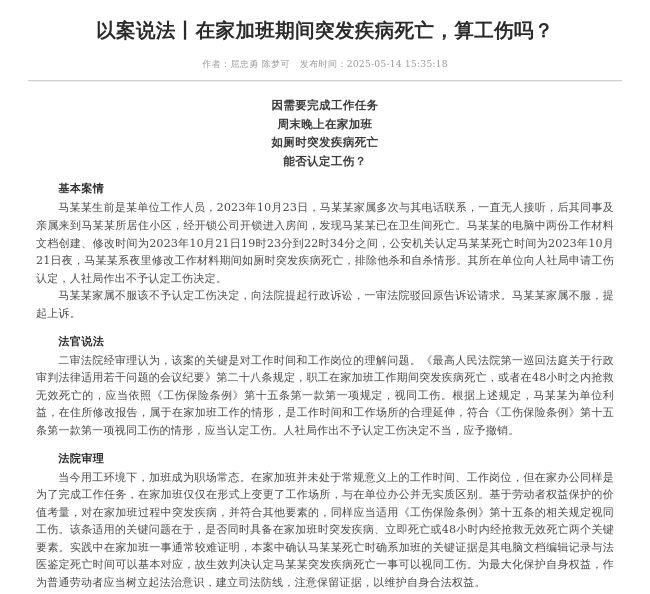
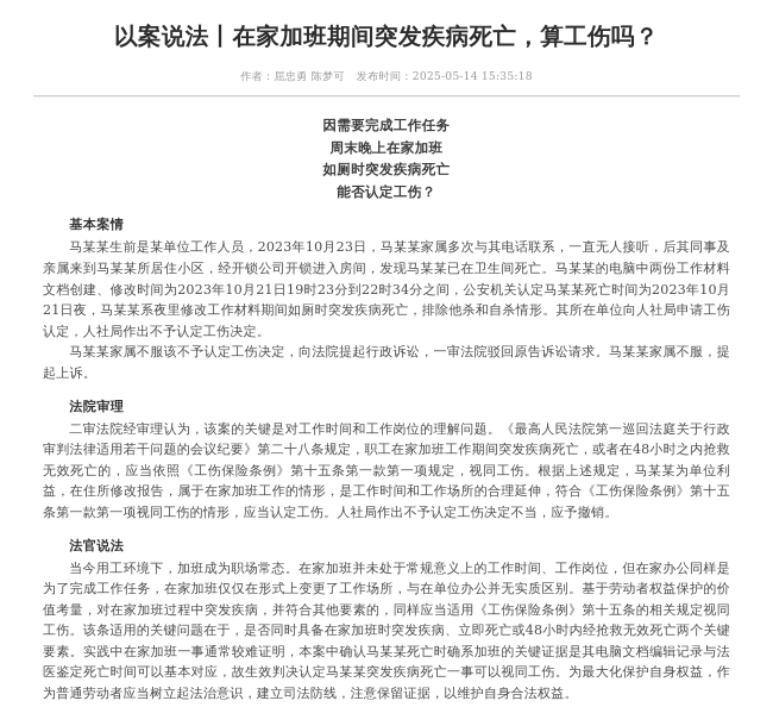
  以案说法丨在家加班期间突发疾病死亡，算工伤吗？
  作者：屈忠勇 陈梦可 发布时间：2025-05-14 15:35:18
  因需要完成工作任务
  周末晚上在家加班
  如厕时突发疾病死亡
  能否认定工伤？
  基本案情
  马某某生前是某单位工作人员，2023年10月23日，马某某家属多次与其电话联系，一直无人接听，后其同事及亲属来到马某某所居住小区，经开锁公司开锁进入房间，发现马某某已在卫生间死亡。马某某的电脑中两份工作材料文档创建、修改时间为2023年10月21日19时23分到22时34分之间，公安机关认定马某某死亡时间为2023年10月21日夜，马某某系夜里修改工作材料期间如厕时突发疾病死亡，排除他杀和自杀情形。其所在单位向人社局申请工伤认定，人社局作出不予认定工伤决定。
  马某某家属不服该不予认定工伤决定，向法院提起行政诉讼，一审法院驳回原告诉讼请求。马某某家属不服，提起上诉。
- 法官说法
+ 法院审理
  二审法院经审理认为，该案的关键是对工作时间和工作岗位的理解问题。《最高人民法院第一巡回法庭关于行政审判法律适用若干问题的会议纪要》第二十八条规定，职工在家加班工作期间突发疾病死亡，或者在48小时之内抢救无效死亡的，应当依照《工伤保险条例》第十五条第一款第一项规定，视同工伤。根据上述规定，马某某为单位利益，在住所修改报告，属于在家加班工作的情形，是工作时间和工作场所的合理延伸，符合《工伤保险条例》第十五条第一款第一项视同工伤的情形，应当认定工伤。人社局作出不予认定工伤决定不当，应予撤销。
- 法院审理
+ 法官说法
  当今用工环境下，加班成为职场常态。在家加班并未处于常规意义上的工作时间、工作岗位，但在家办公同样是为了完成工作任务，在家加班仅仅在形式上变更了工作场所，与在单位办公并无实质区别。基于劳动者权益保护的价值考量，对在家加班过程中突发疾病，并符合其他要素的，同样应当适用《工伤保险条例》第十五条的相关规定视同工伤。该条适用的关键问题在于，是否同时具备在家加班时突发疾病、立即死亡或48小时内经抢救无效死亡两个关键要素。实践中在家加班一事通常较难证明，本案中确认马某某死亡时确系加班的关键证据是其电脑文档编辑记录与法医鉴定死亡时间可以基本对应，故生效判决认定马某某突发疾病死亡一事可以视同工伤。为最大化保护自身权益，作为普通劳动者应当树立起法治意识，建立司法防线，注意保留证据，以维护自身合法权益。
